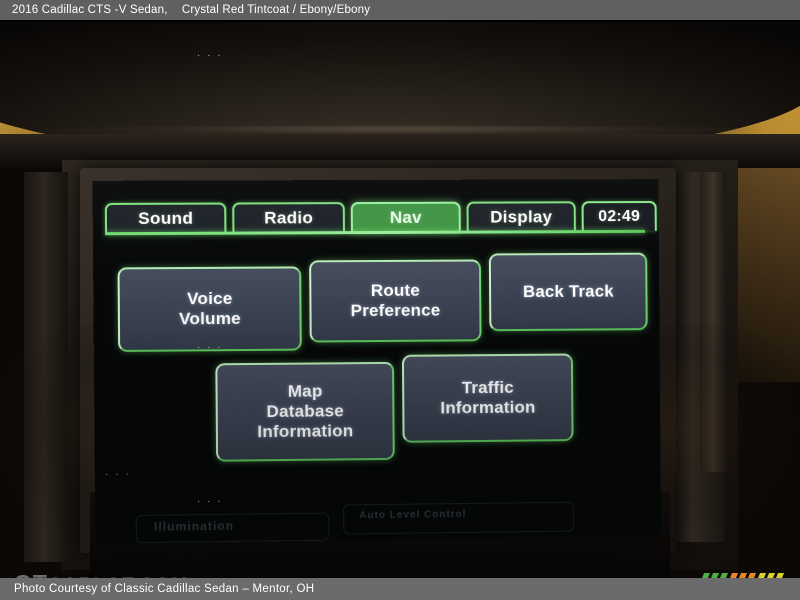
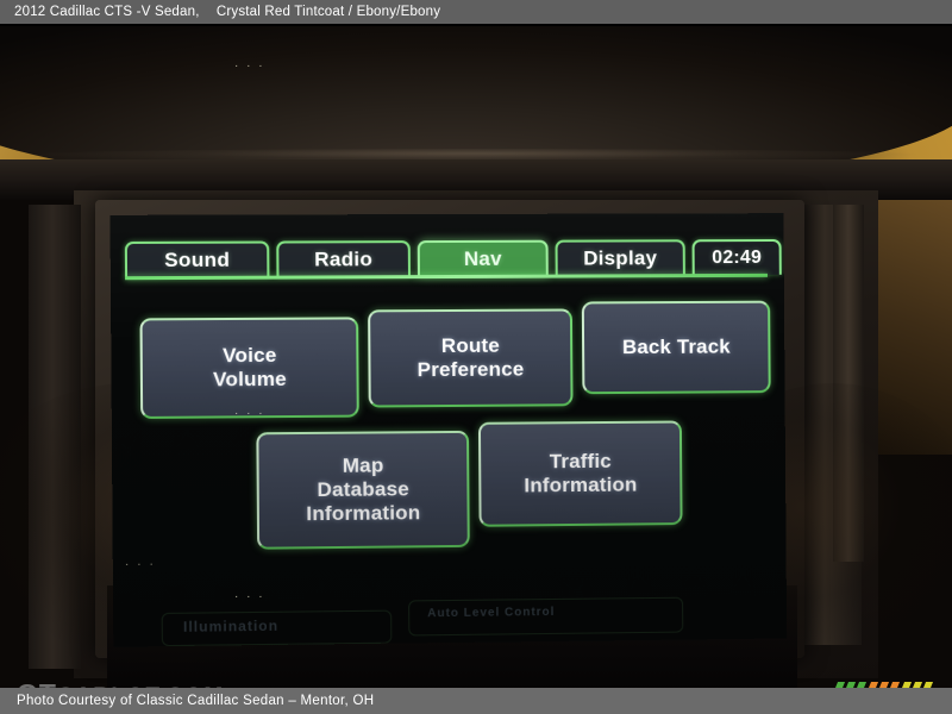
- 2016 Cadillac CTS -V Sedan, Crystal Red Tintcoat / Ebony/Ebony
+ 2012 Cadillac CTS -V Sedan, Crystal Red Tintcoat / Ebony/Ebony
  · · ·
  · · ·
  · · ·
  Photo Courtesy of Classic Cadillac Sedan – Mentor, OH
